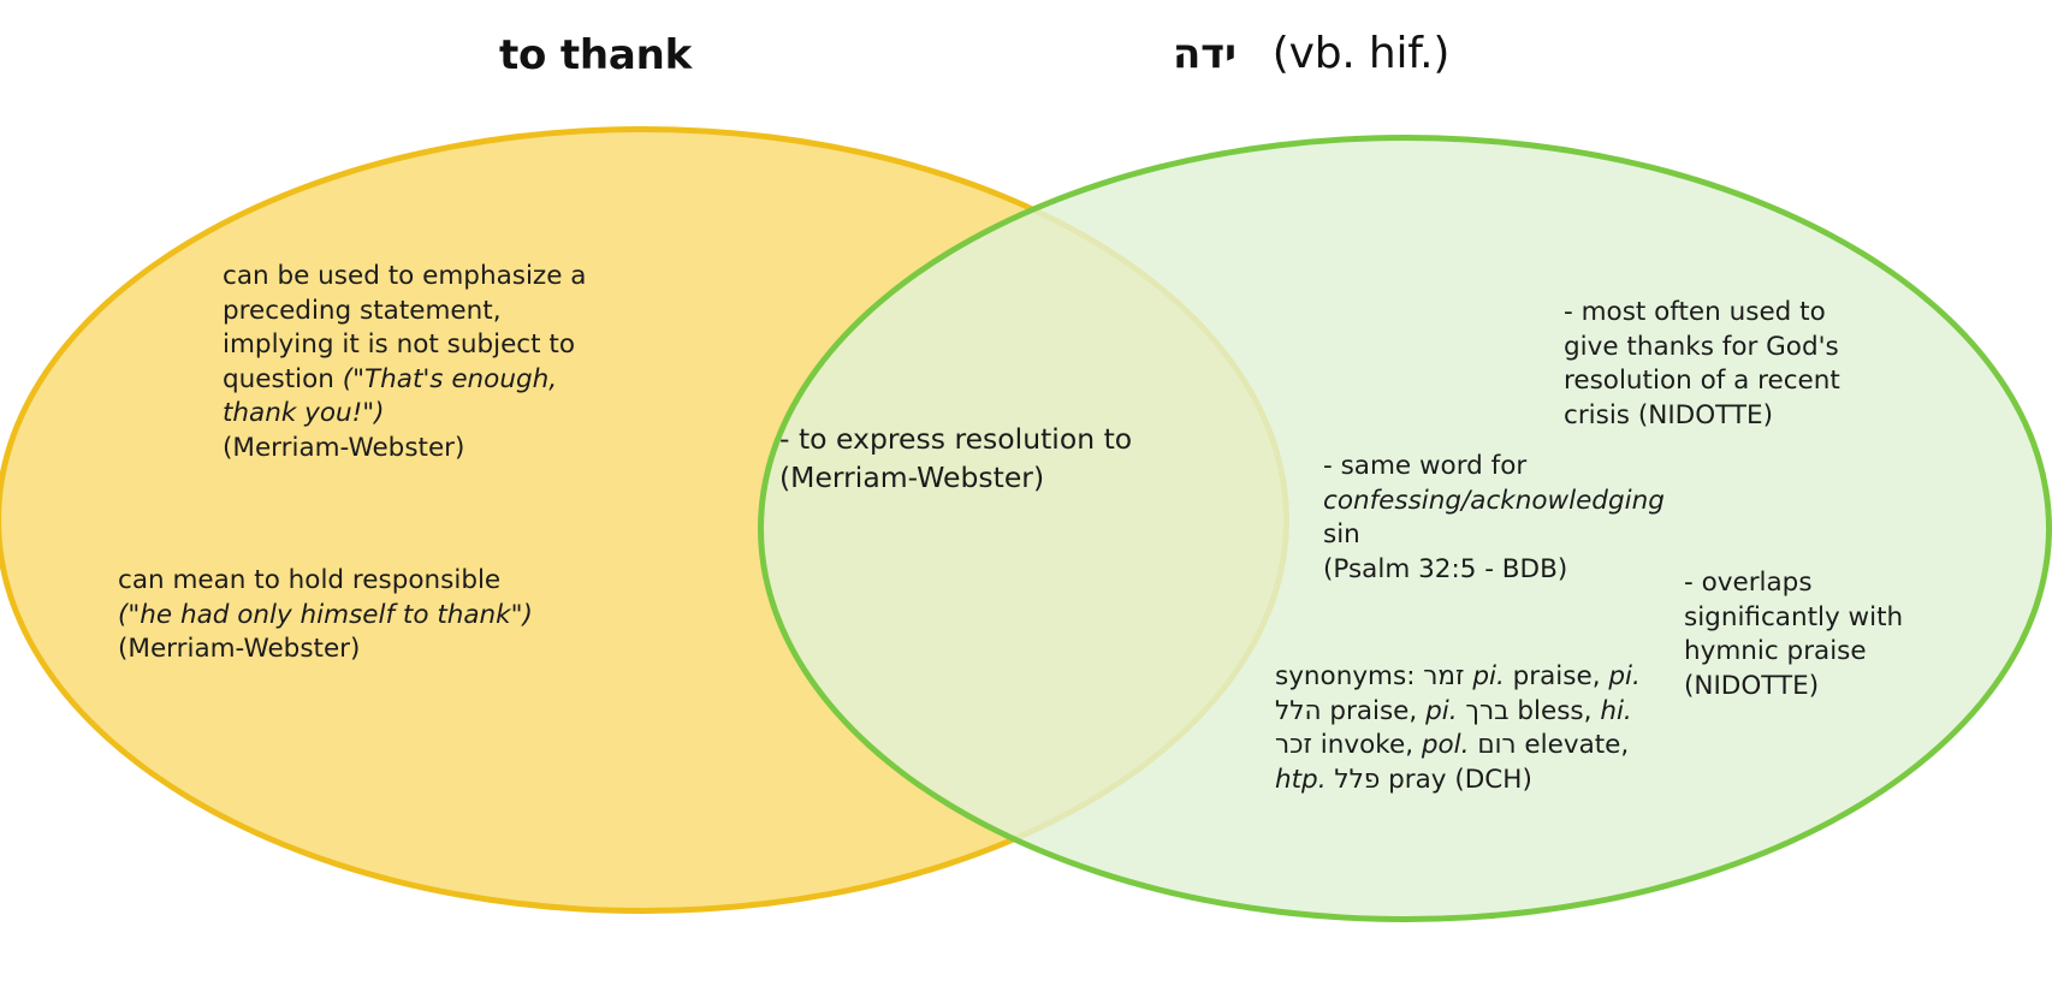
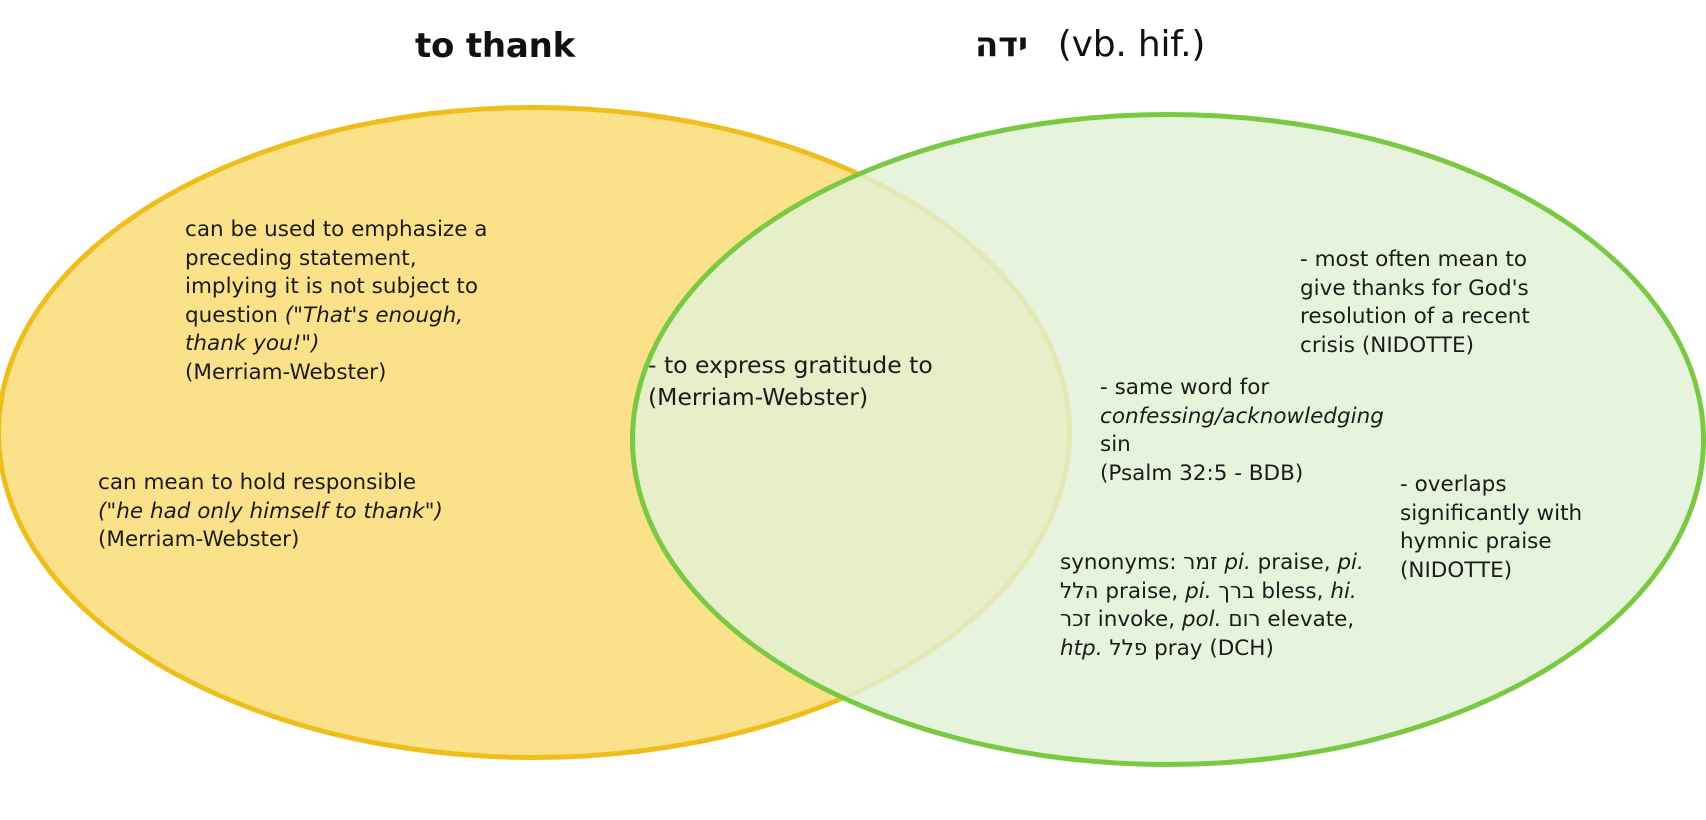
  to thank
  ידה (vb. hif.)
  can be used to emphasize a preceding statement, implying it is not subject to question ("That's enough, thank you!") (Merriam-Webster)
  can mean to hold responsible ("he had only himself to thank") (Merriam-Webster)
- - to express resolution to (Merriam-Webster)
+ - to express gratitude to (Merriam-Webster)
- - most often used to give thanks for God's resolution of a recent crisis (NIDOTTE)
+ - most often mean to give thanks for God's resolution of a recent crisis (NIDOTTE)
  - same word for confessing/acknowledging sin (Psalm 32:5 - BDB)
  - overlaps significantly with hymnic praise (NIDOTTE)
  synonyms: זמר pi. praise, pi. הלל praise, pi. ברך bless, hi. זכר invoke, pol. רום elevate, htp. פלל pray (DCH)
